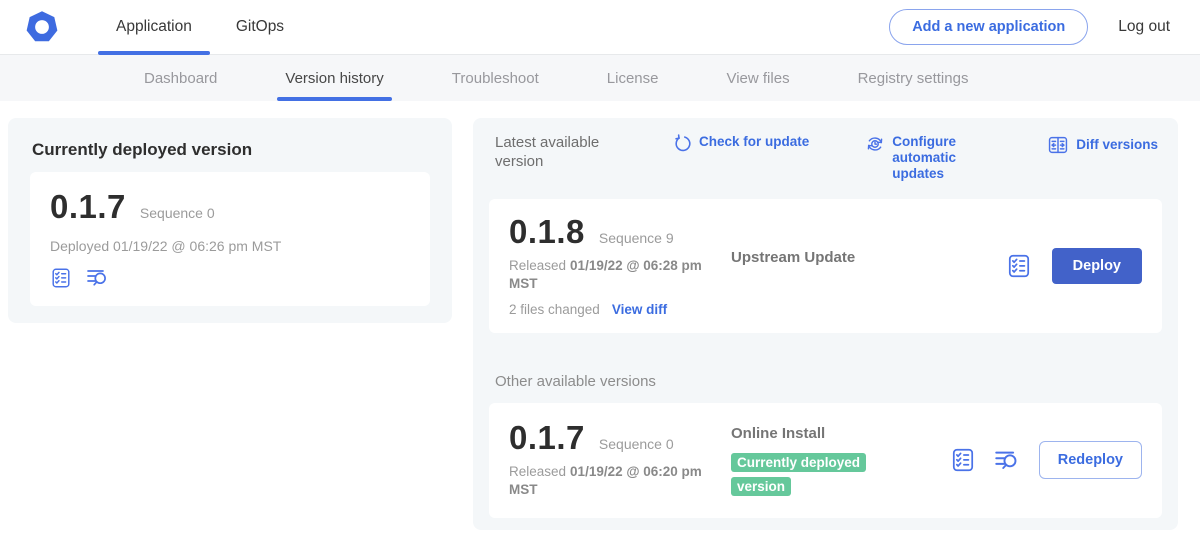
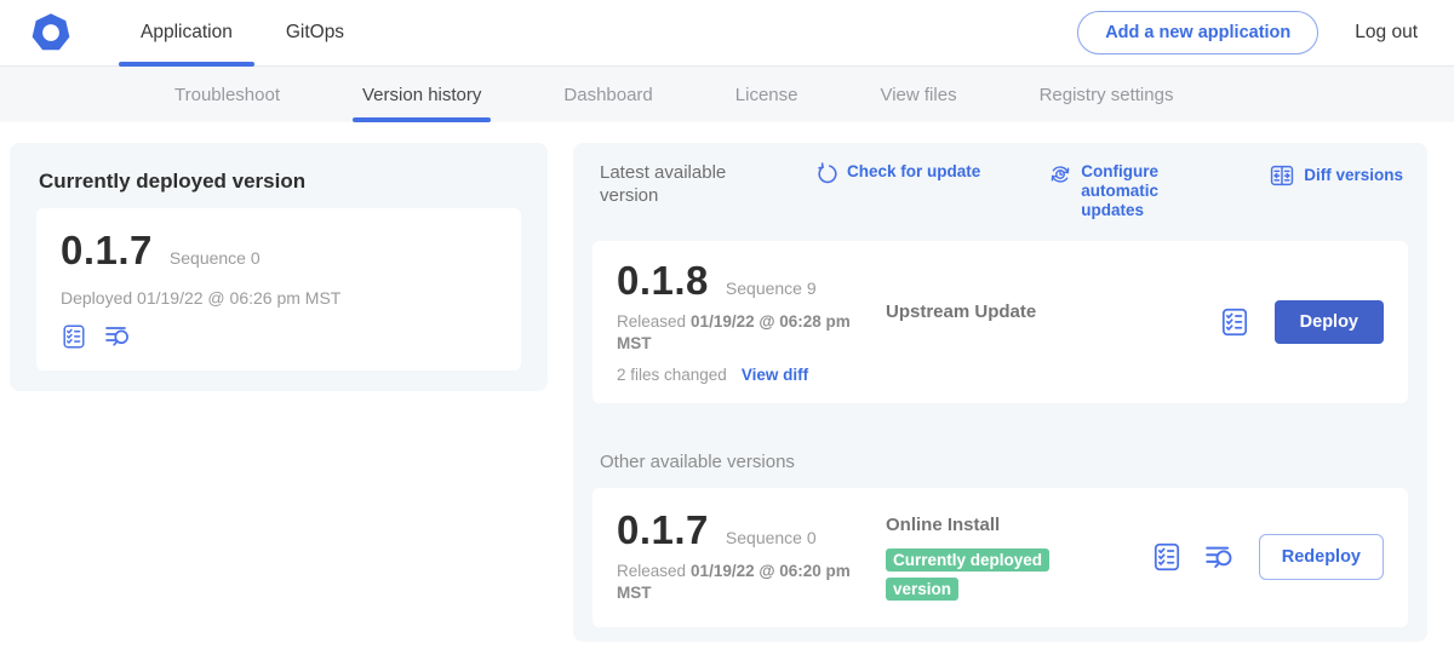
  Application
  GitOps
  Add a new application
  Log out
- Dashboard
+ Troubleshoot
  Version history
- Troubleshoot
+ Dashboard
  License
  View files
  Registry settings
  Currently deployed version
  0.1.7
  Sequence 0
  Deployed 01/19/22 @ 06:26 pm MST
  Latest available version
  Check for update
  Configure automatic updates
  Diff versions
  0.1.8
  Sequence 9
  Released 01/19/22 @ 06:28 pm MST
  2 files changed
  View diff
  Upstream Update
  Deploy
  Other available versions
  0.1.7
  Sequence 0
  Released 01/19/22 @ 06:20 pm MST
  Online Install
  Currently deployed version
  Redeploy
